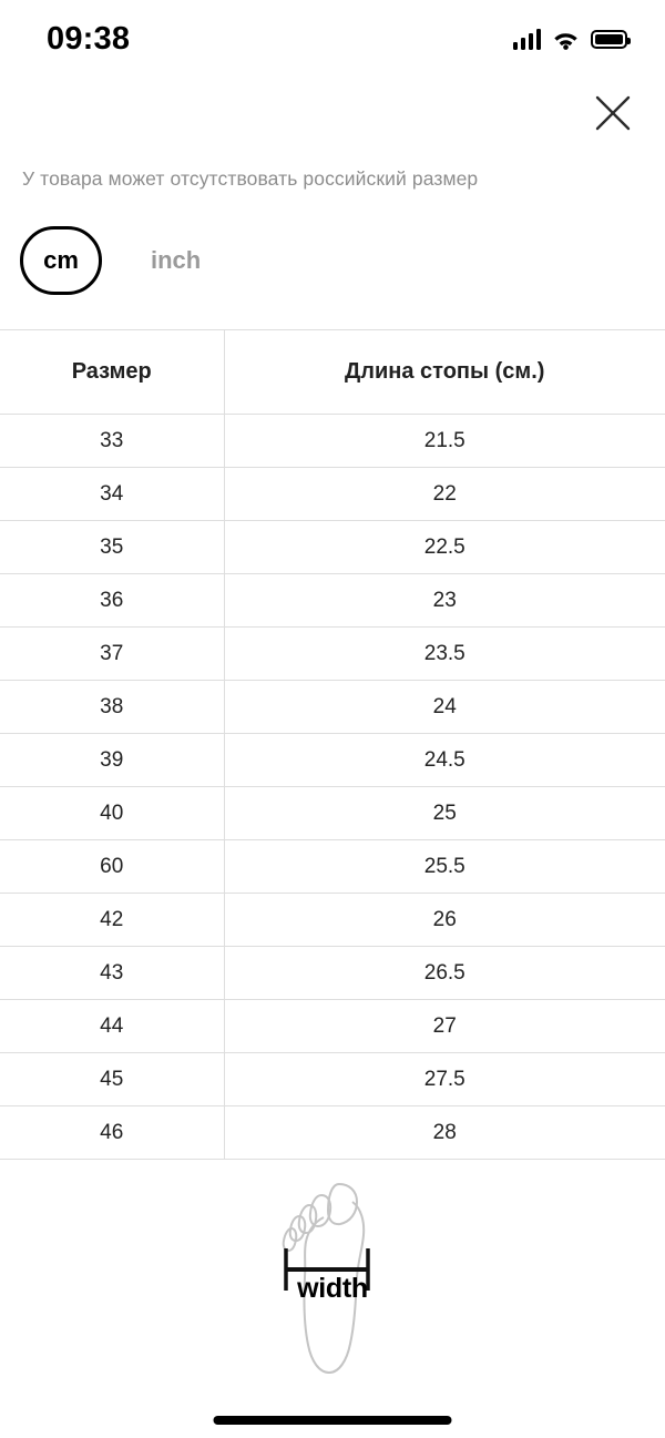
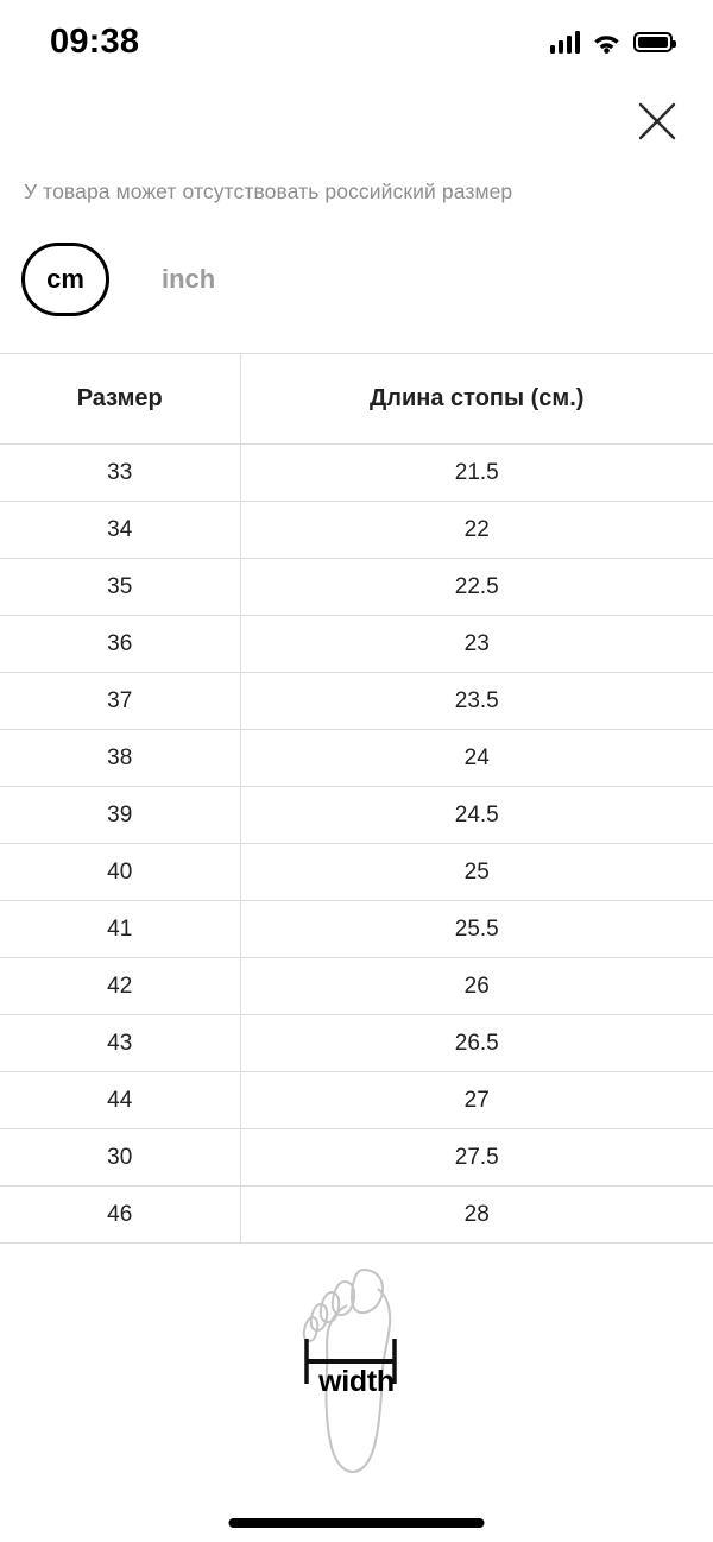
  09:38
  У товара может отсутствовать российский размер
  cm
  inch
  Размер	Длина стопы (см.)
  33	21.5
  34	22
  35	22.5
  36	23
  37	23.5
  38	24
  39	24.5
  40	25
- 60	25.5
+ 41	25.5
  42	26
  43	26.5
  44	27
- 45	27.5
+ 30	27.5
  46	28
  width
